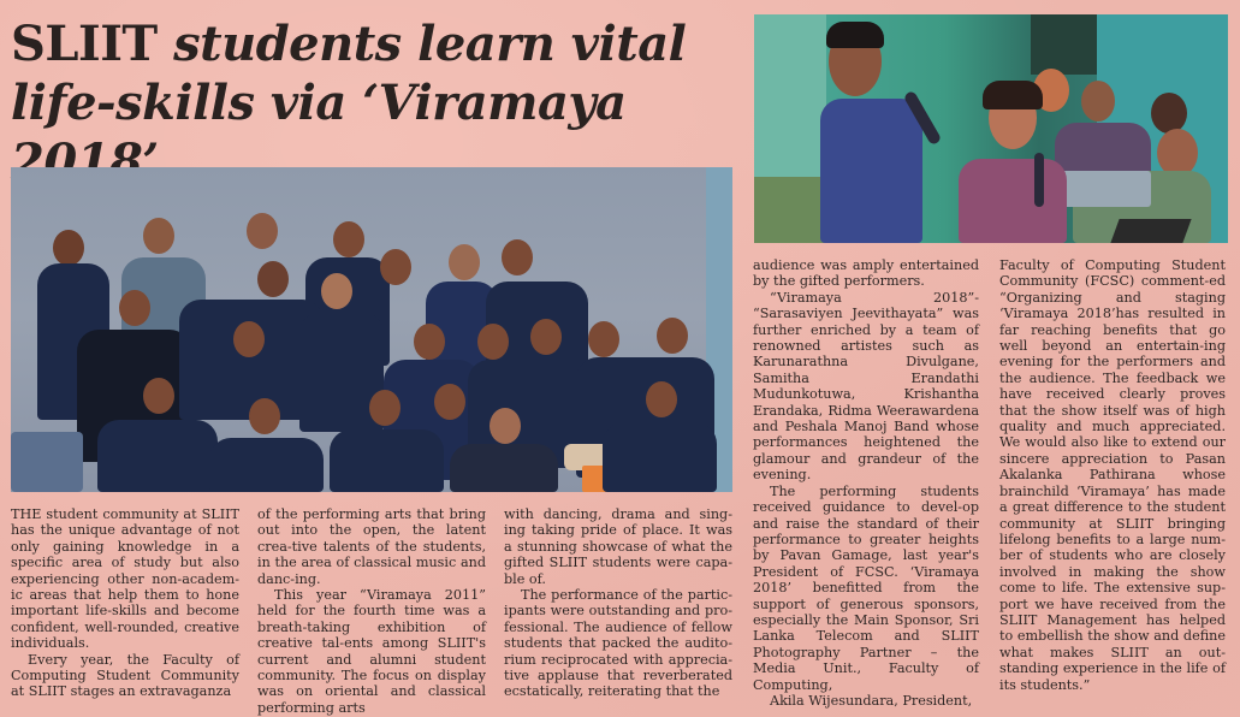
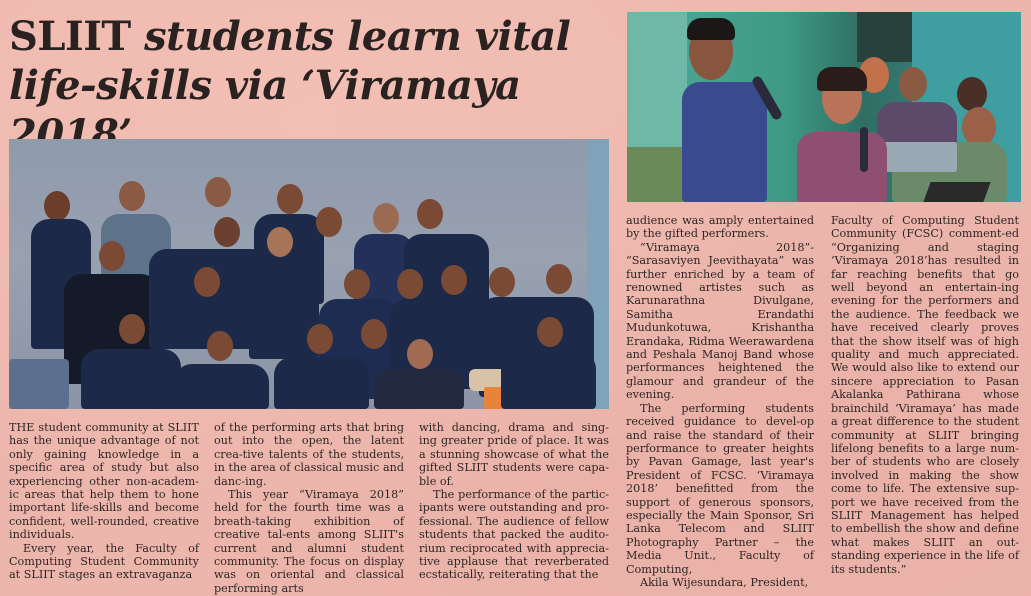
  SLIIT students learn vital
  life-skills via ‘Viramaya 2018’
  THE student community at SLIIT has the unique advantage of not only gaining knowledge in a specific area of study but also experiencing other non-academ-ic areas that help them to hone important life-skills and become confident, well-rounded, creative individuals.
  Every year, the Faculty of Computing Student Community at SLIIT stages an extravaganza
  of the performing arts that bring out into the open, the latent crea-tive talents of the students, in the area of classical music and danc-ing.
- This year “Viramaya 2011” held for the fourth time was a breath-taking exhibition of creative tal-ents among SLIIT's current and alumni student community. The focus on display was on oriental and classical performing arts
+ This year “Viramaya 2018” held for the fourth time was a breath-taking exhibition of creative tal-ents among SLIIT's current and alumni student community. The focus on display was on oriental and classical performing arts
- with dancing, drama and sing-ing taking pride of place. It was a stunning showcase of what the gifted SLIIT students were capa-ble of.
+ with dancing, drama and sing-ing greater pride of place. It was a stunning showcase of what the gifted SLIIT students were capa-ble of.
  The performance of the partic-ipants were outstanding and pro-fessional. The audience of fellow students that packed the audito-rium reciprocated with apprecia-tive applause that reverberated ecstatically, reiterating that the
  audience was amply entertained by the gifted performers.
  “Viramaya 2018”- “Sarasaviyen Jeevithayata” was further enriched by a team of renowned artistes such as Karunarathna Divulgane, Samitha Erandathi Mudunkotuwa, Krishantha Erandaka, Ridma Weerawardena and Peshala Manoj Band whose performances heightened the glamour and grandeur of the evening.
  The performing students received guidance to devel-op and raise the standard of their performance to greater heights by Pavan Gamage, last year's President of FCSC. ‘Viramaya 2018’ benefitted from the support of generous sponsors, especially the Main Sponsor, Sri Lanka Telecom and SLIIT Photography Partner – the Media Unit., Faculty of Computing,
  Akila Wijesundara, President,
  Faculty of Computing Student Community (FCSC) comment-ed “Organizing and staging ‘Viramaya 2018’has resulted in far reaching benefits that go well beyond an entertain-ing evening for the performers and the audience. The feedback we have received clearly proves that the show itself was of high quality and much appreciated. We would also like to extend our sincere appreciation to Pasan Akalanka Pathirana whose brainchild ‘Viramaya’ has made a great difference to the student community at SLIIT bringing lifelong benefits to a large num-ber of students who are closely involved in making the show come to life. The extensive sup-port we have received from the SLIIT Management has helped to embellish the show and define what makes SLIIT an out-standing experience in the life of its students.”
